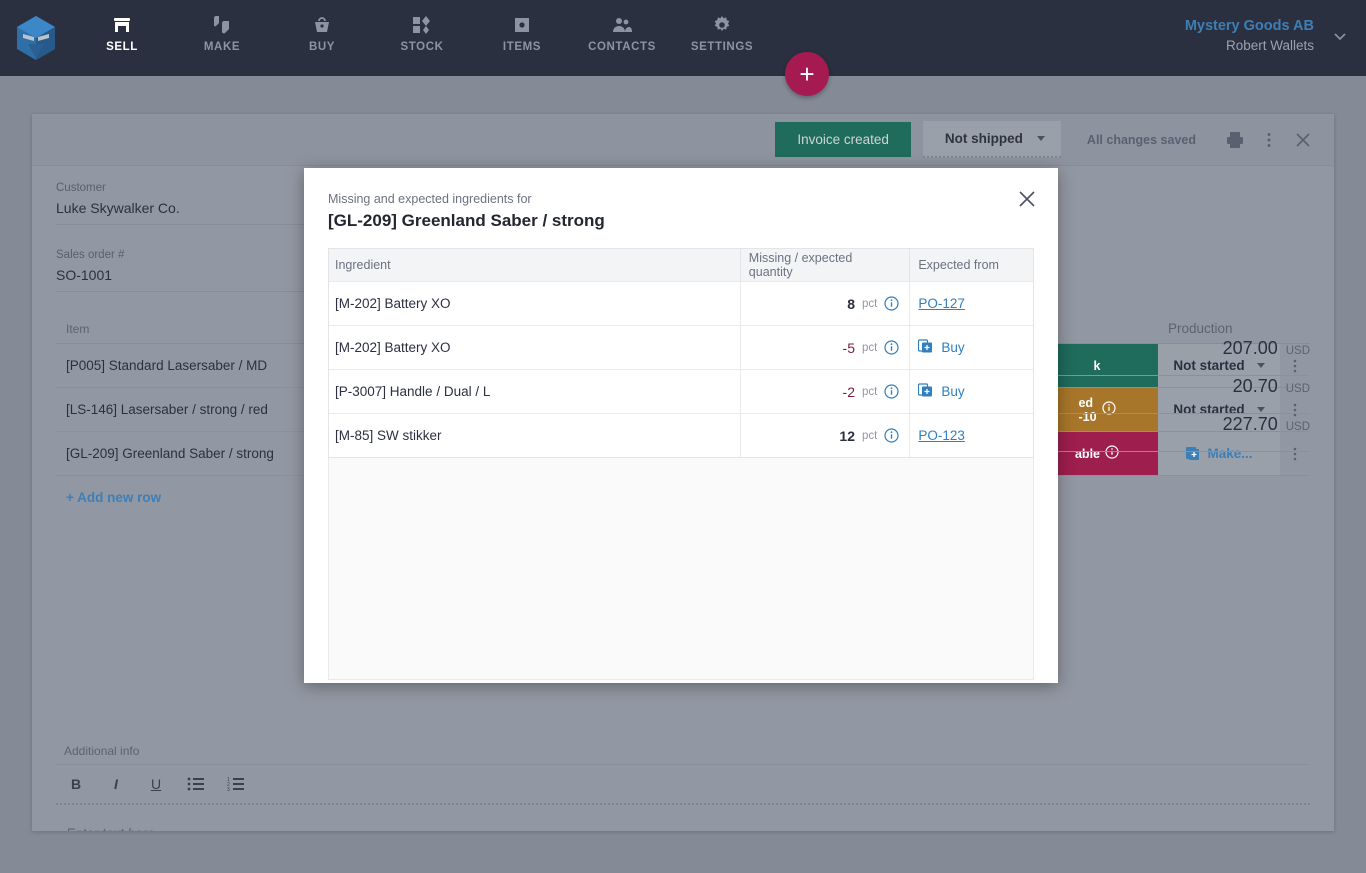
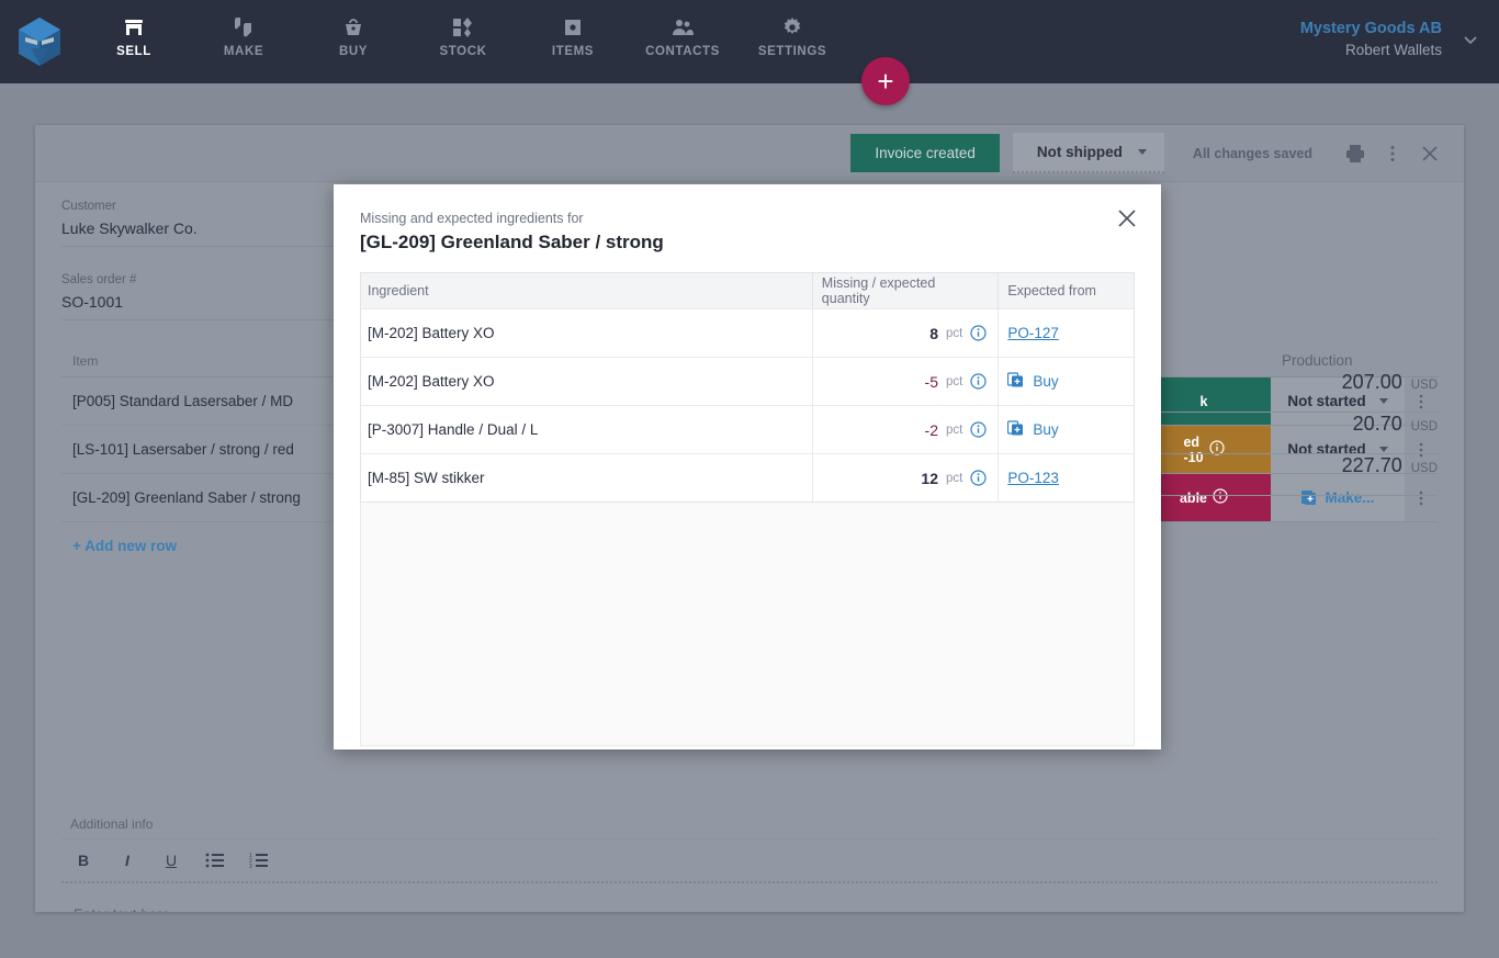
  SELL
  MAKE
  BUY
  STOCK
  ITEMS
  CONTACTS
  SETTINGS
  Mystery Goods AB
  Robert Wallets
  +
  Invoice created
  Not shipped
  All changes saved
  Customer
  Luke Skywalker Co.
  Sales order #
  SO-1001
  Item
  Production
  [P005] Standard Lasersaber / MD
  k
  Not started
- [LS-146] Lasersaber / strong / red
+ [LS-101] Lasersaber / strong / red
  ed
  -10
  Not started
  [GL-209] Greenland Saber / strong
  able
  Make...
  + Add new row
  207.00
  USD
  20.70
  USD
  227.70
  USD
  Additional info
  B
  I
  U
  Missing and expected ingredients for
  [GL-209] Greenland Saber / strong
  Ingredient
  Missing / expected quantity
  Expected from
  [M-202] Battery XO
  8
  pct
  PO-127
  [M-202] Battery XO
  -5
  pct
  Buy
  [P-3007] Handle / Dual / L
  -2
  pct
  Buy
  [M-85] SW stikker
  12
  pct
  PO-123
